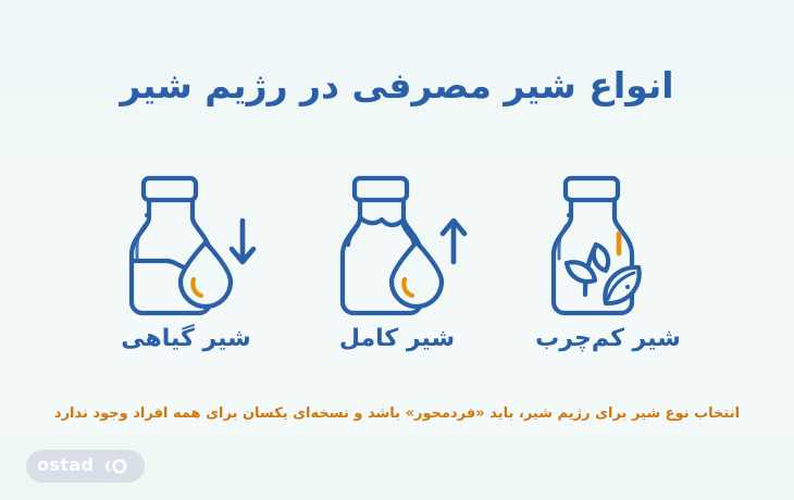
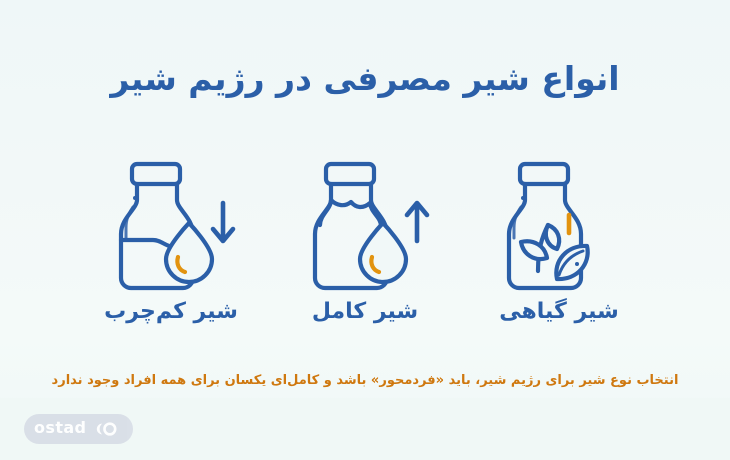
  انواع شیر مصرفی در رژیم شیر
- شیر گیاهی
+ شیر کم‌چرب
  شیر کامل
- شیر کم‌چرب
+ شیر گیاهی
- انتخاب نوع شیر برای رژیم شیر، باید «فردمحور» باشد و نسخه‌ای یکسان برای همه افراد وجود ندارد
+ انتخاب نوع شیر برای رژیم شیر، باید «فردمحور» باشد و کامل‌ای یکسان برای همه افراد وجود ندارد
  ostad
